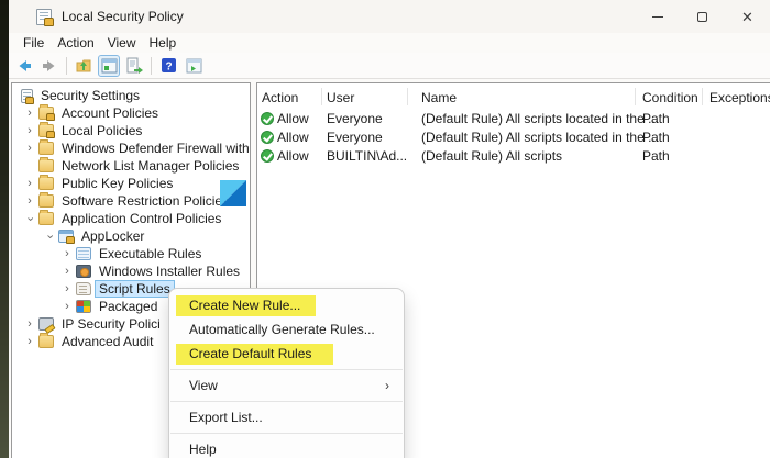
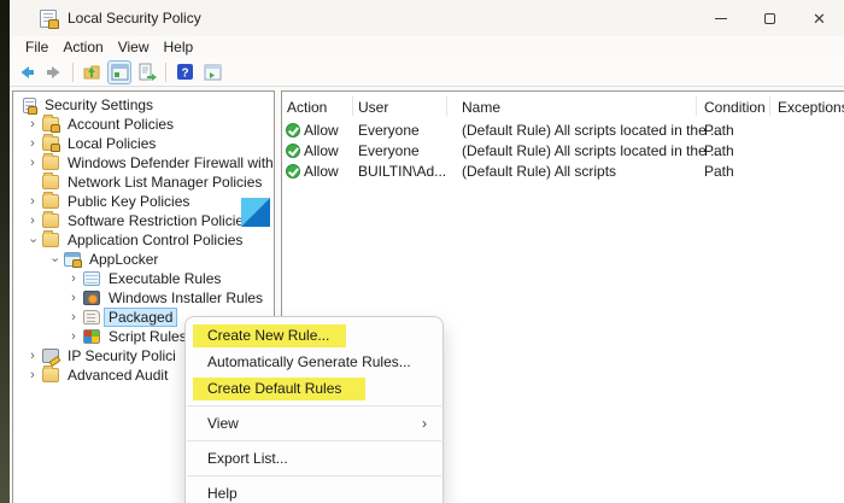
  Local Security Policy
  ✕
  File
  Action
  View
  Help
  ?
  Security Settings
  ›
  Account Policies
  ›
  Local Policies
  ›
  Windows Defender Firewall with
  Network List Manager Policies
  ›
  Public Key Policies
  ›
  Software Restriction Policie
  Application Control Policies
  AppLocker
  ›
  Executable Rules
  ›
  Windows Installer Rules
  ›
- Script Rules
+ Packaged
  ›
- Packaged
+ Script Rules
  ›
  IP Security Polici
  ›
  Advanced Audit
  Action
  User
  Name
  Condition
  Exception
  Allow
  Everyone
  (Default Rule) All scripts located in the ...
  Path
  Allow
  Everyone
  (Default Rule) All scripts located in the ...
  Path
  Allow
  BUILTIN\Ad...
  (Default Rule) All scripts
  Path
  Create New Rule...
  Automatically Generate Rules...
  Create Default Rules
  View
  ›
  Export List...
  Help
